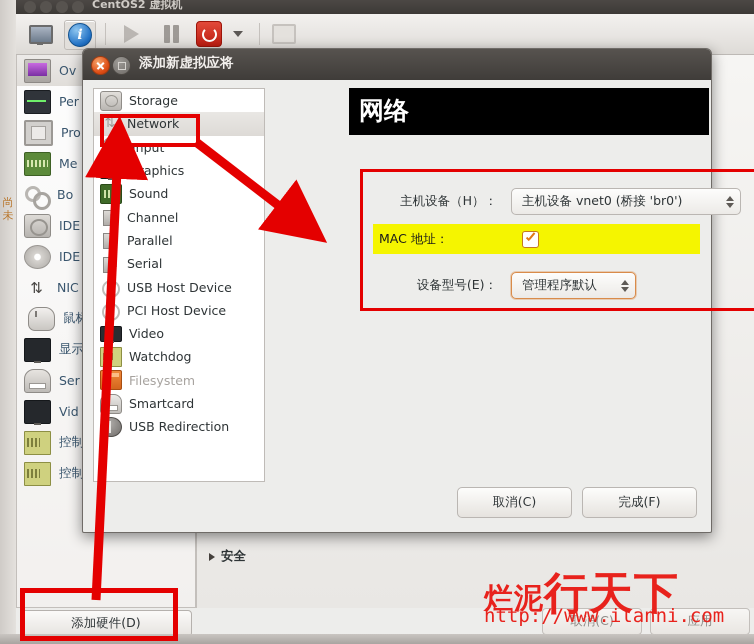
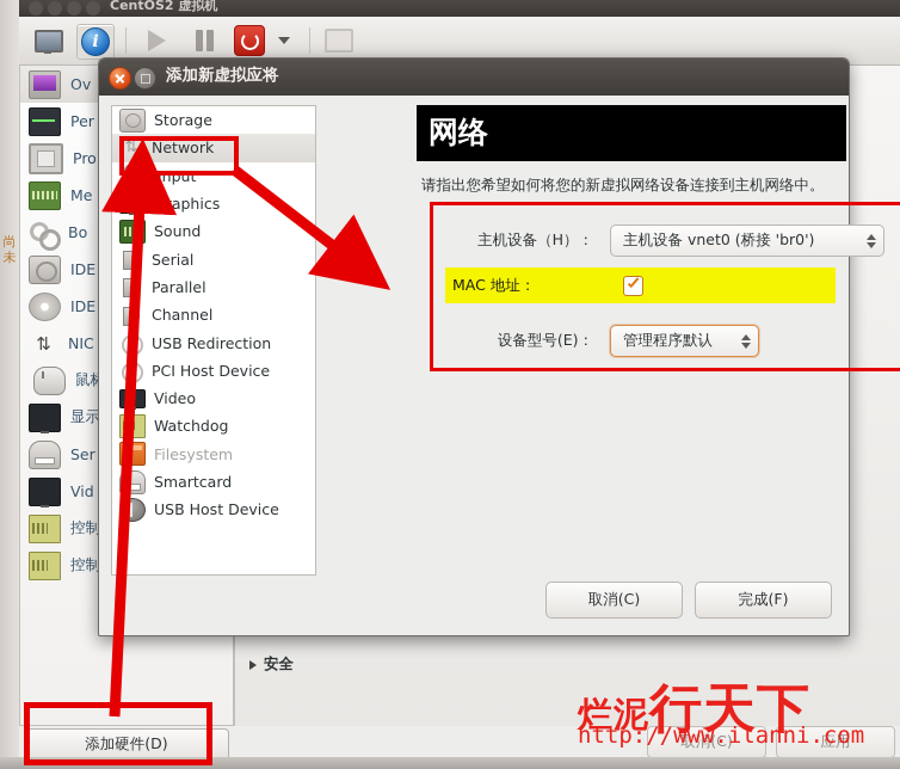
  CentOS2 虚拟机
  i
  Ov
  Per
  Pro
  Me
  Bo
  IDE
  IDE
  ⇅
  NIC
  显示
  Ser
  Vid
  控制
  控制
  添加硬件(D)
  安全
  取消(C)
  应用
  尚未
  添加新虚拟应将
  Storage
  ⇅
  Network
  Input
  Graphics
  Sound
- Channel
+ Serial
  Parallel
- Serial
+ Channel
- USB Host Device
+ USB Redirection
  PCI Host Device
  Video
  Watchdog
  Filesystem
  Smartcard
- USB Redirection
+ USB Host Device
  网络
+ 请指出您希望如何将您的新虚拟网络设备连接到主机网络中。
  主机设备（H）：
  主机设备 vnet0 (桥接 'br0')
  MAC 地址：
  设备型号(E)：
  管理程序默认
  取消(C)
  完成(F)
  烂泥行天下
  http://www.ilanni.com
